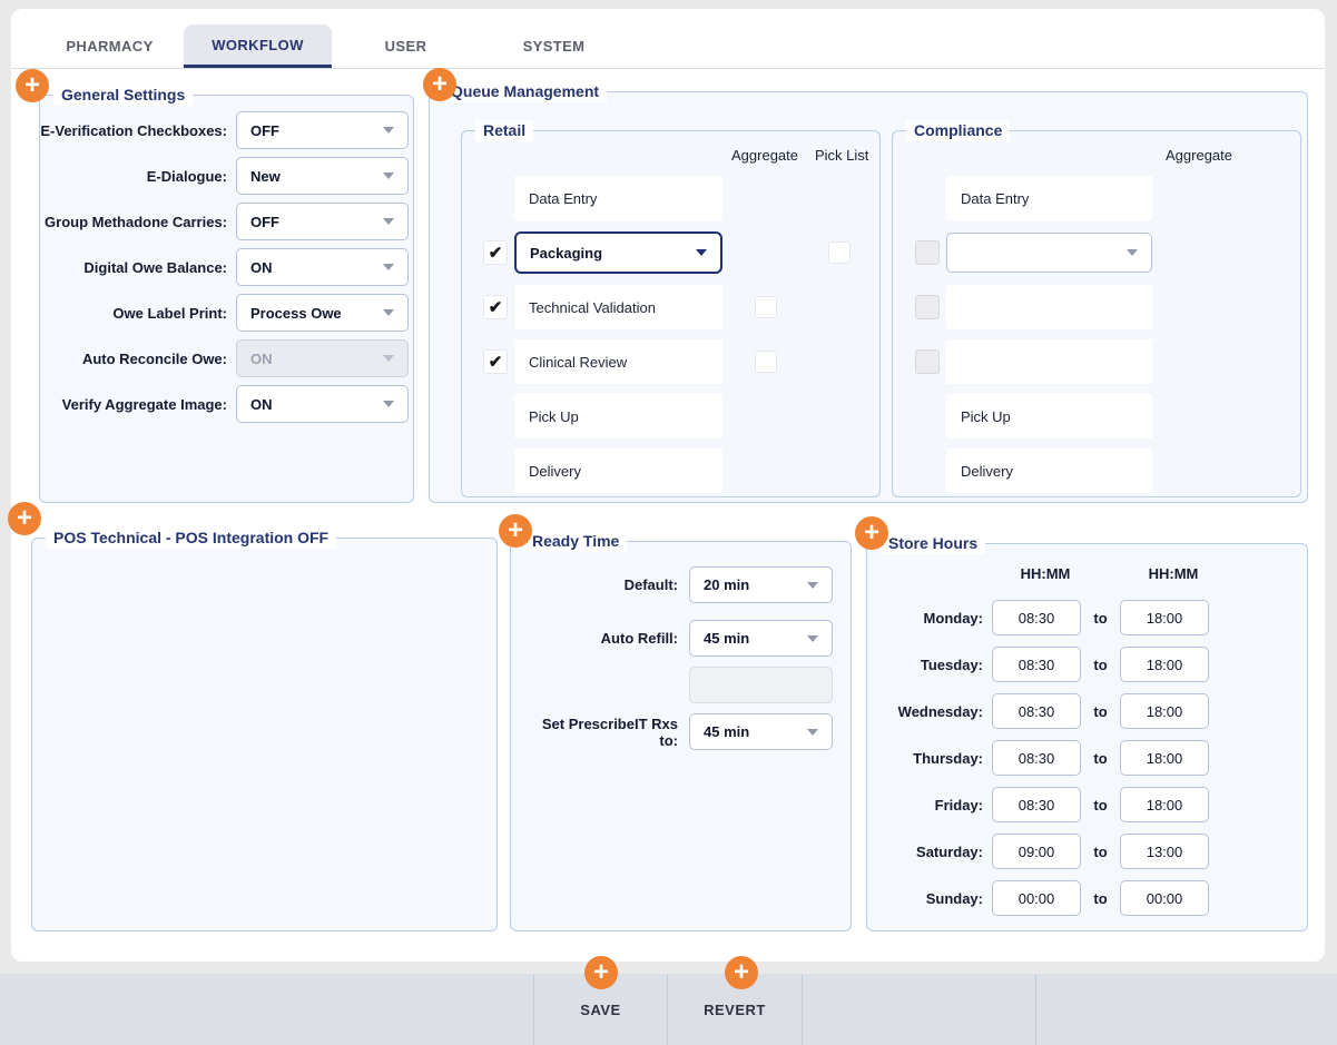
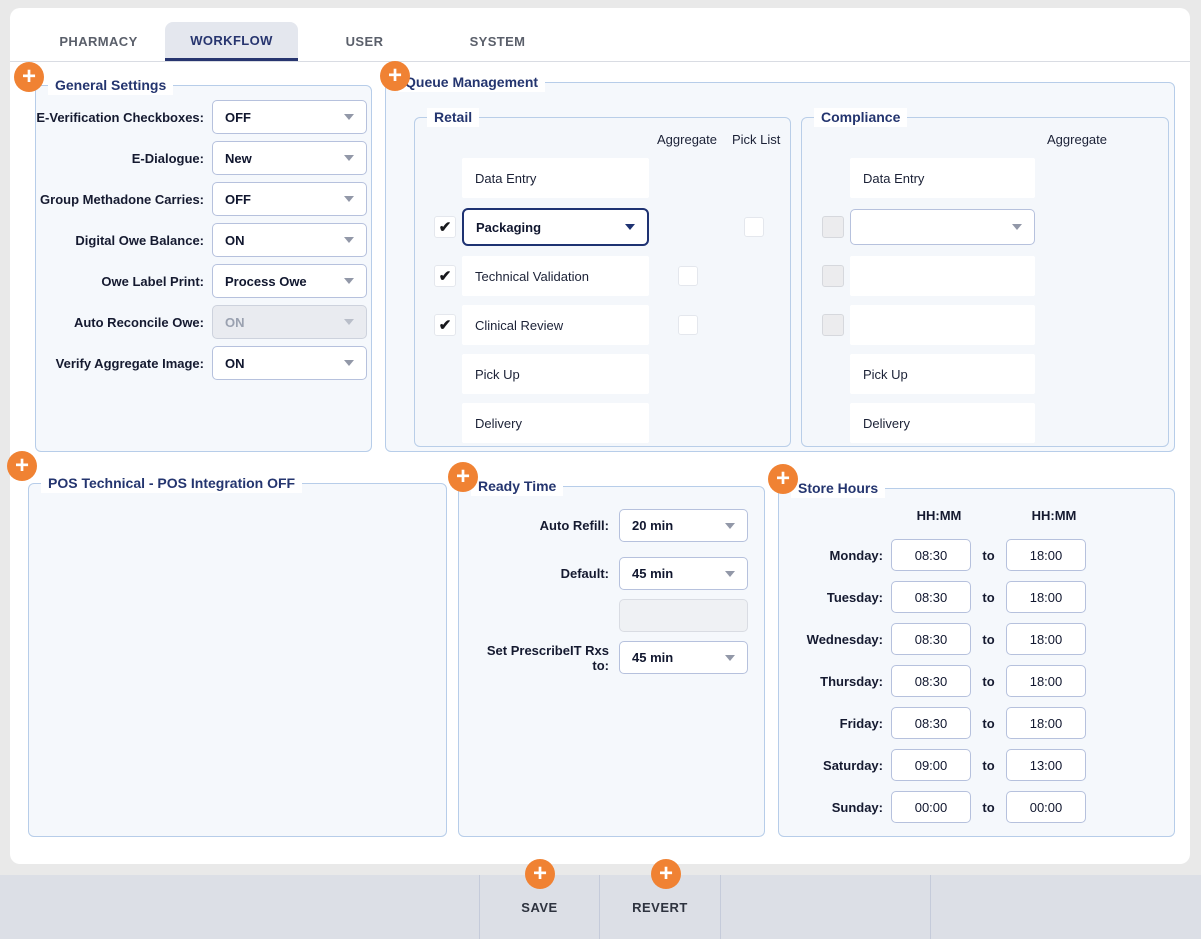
  PHARMACY
  WORKFLOW
  USER
  SYSTEM
  General Settings
  E-Verification Checkboxes:
  OFF
  E-Dialogue:
  New
  Group Methadone Carries:
  OFF
  Digital Owe Balance:
  ON
  Owe Label Print:
  Process Owe
  Auto Reconcile Owe:
  ON
  Verify Aggregate Image:
  ON
  Queue Management
  Retail
  Aggregate
  Pick List
  Data Entry
  Packaging
  Technical Validation
  Clinical Review
  Pick Up
  Delivery
  Compliance
  Aggregate
  Data Entry
  Pick Up
  Delivery
  POS Technical - POS Integration OFF
  Ready Time
- Default:
+ Auto Refill:
  20 min
- Auto Refill:
+ Default:
  45 min
  Set PrescribeIT Rxs to:
  45 min
  Store Hours
  HH:MM
  HH:MM
  Monday:
  08:30
  to
  18:00
  Tuesday:
  08:30
  to
  18:00
  Wednesday:
  08:30
  to
  18:00
  Thursday:
  08:30
  to
  18:00
  Friday:
  08:30
  to
  18:00
  Saturday:
  09:00
  to
  13:00
  Sunday:
  00:00
  to
  00:00
  SAVE
  REVERT
